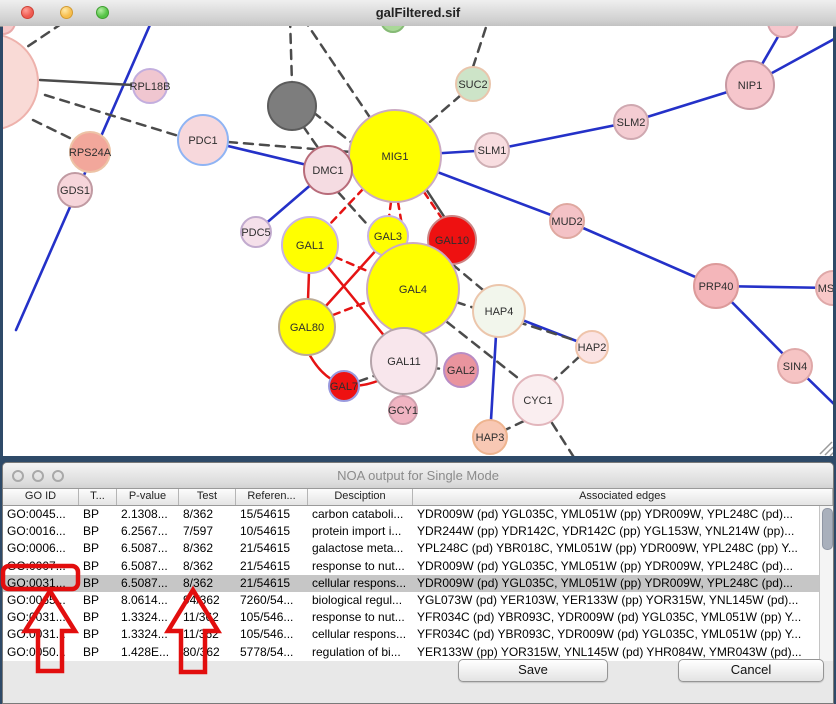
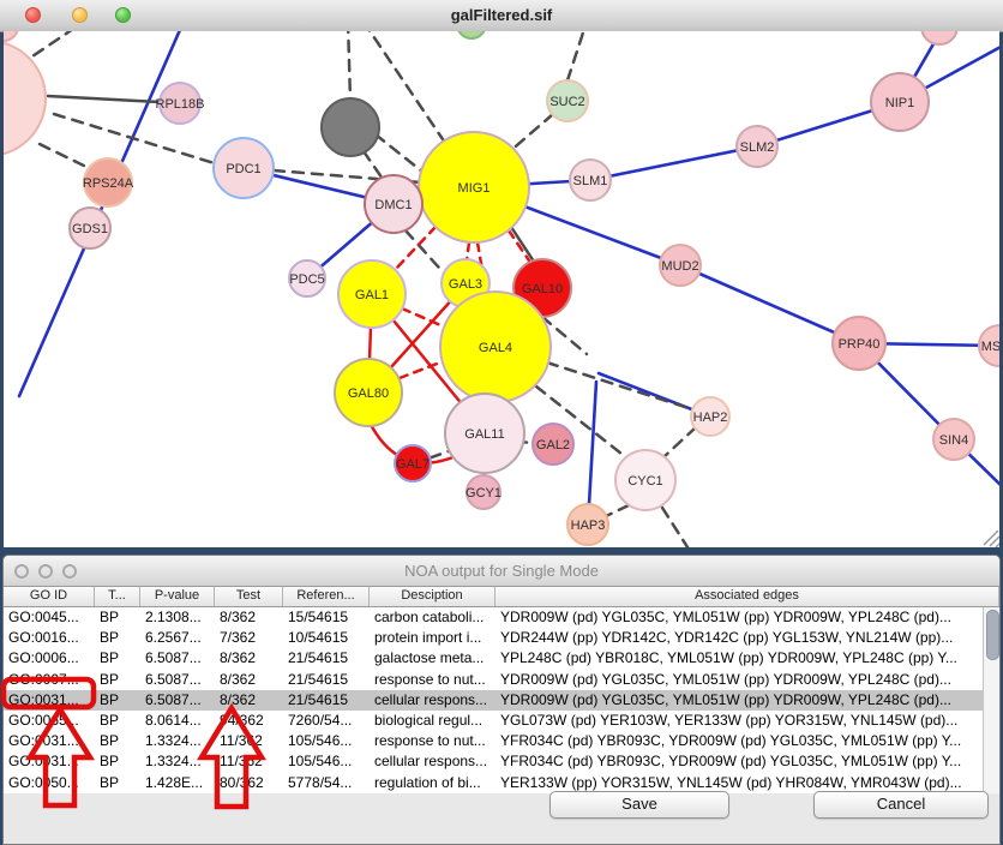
  galFiltered.sif
  RPL18B
  RPS24A
  GDS1
  PDC1
  MIG1
  DMC1
  PDC5
  SUC2
  SLM1
  SLM2
  NIP1
  MUD2
  PRP40
  SIN4
  GAL1
  GAL3
  GAL10
  GAL4
  GAL80
  GAL11
  GAL7
  GAL2
  GCY1
- HAP4
  HAP2
  CYC1
  HAP3
  NOA output for Single Mode
  GO ID
  T...
  P-value
  Test
  Referen...
  Desciption
  Associated edges
  GO:0045...
  BP
  2.1308...
  8/362
  15/54615
  carbon cataboli...
  YDR009W (pd) YGL035C, YML051W (pp) YDR009W, YPL248C (pd)...
  GO:0016...
  BP
  6.2567...
- 7/597
+ 7/362
  10/54615
  protein import i...
  YDR244W (pp) YDR142C, YDR142C (pp) YGL153W, YNL214W (pp)...
  GO:0006...
  BP
  6.5087...
  8/362
  21/54615
  galactose meta...
  YPL248C (pd) YBR018C, YML051W (pp) YDR009W, YPL248C (pp) Y...
  BP
  6.5087...
  8/362
  21/54615
  response to nut...
  YDR009W (pd) YGL035C, YML051W (pp) YDR009W, YPL248C (pd)...
  GO:0031...
  BP
  6.5087...
  8/362
  21/54615
  cellular respons...
  YDR009W (pd) YGL035C, YML051W (pp) YDR009W, YPL248C (pd)...
  GO:005..
  BP
  8.0614...
  7260/54...
  biological regul...
  YGL073W (pd) YER103W, YER133W (pp) YOR315W, YNL145W (pd)...
  GO:031..
  BP
  1.3324...
  11/32
  105/546...
  response to nut...
  YFR034C (pd) YBR093C, YDR009W (pd) YGL035C, YML051W (pp) Y...
  GO:031.
  BP
  1.3324...
  11/362
  105/546...
  cellular respons...
  YFR034C (pd) YBR093C, YDR009W (pd) YGL035C, YML051W (pp) Y...
  GO:050.
  BP
  1.428E...
  80/62
  5778/54...
  regulation of bi...
  YER133W (pp) YOR315W, YNL145W (pd) YHR084W, YMR043W (pd)...
  Save
  Cancel
